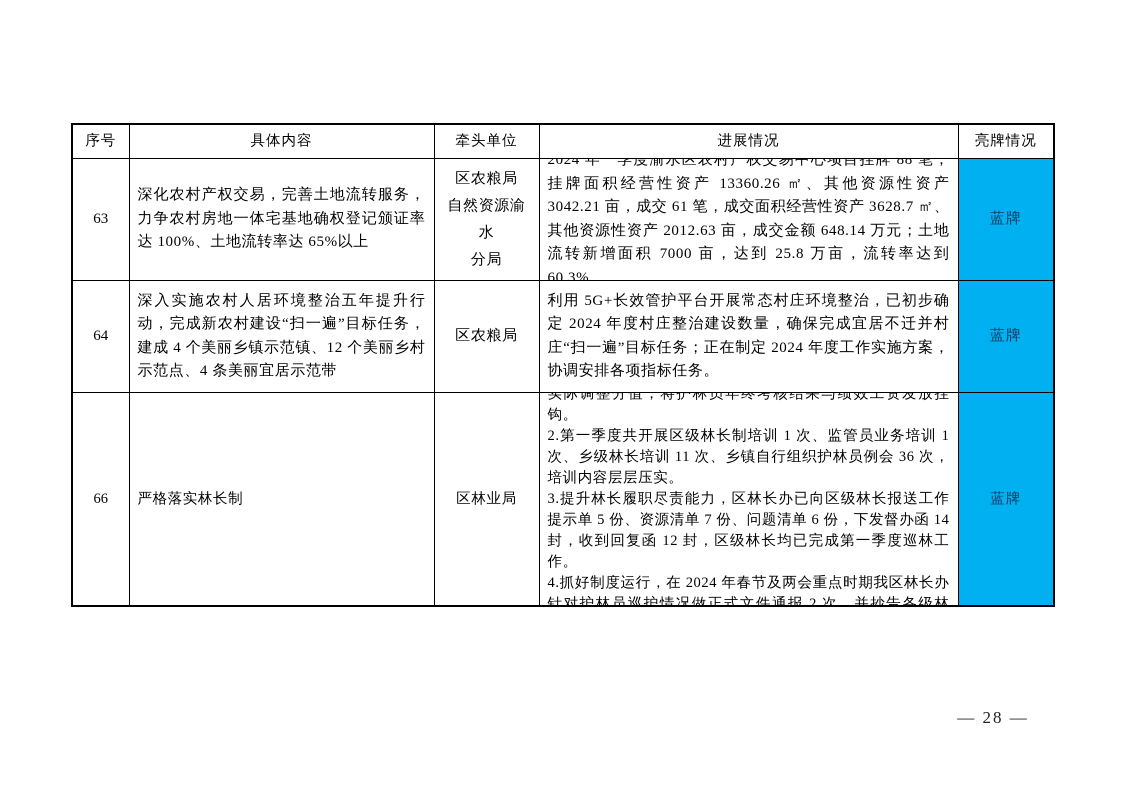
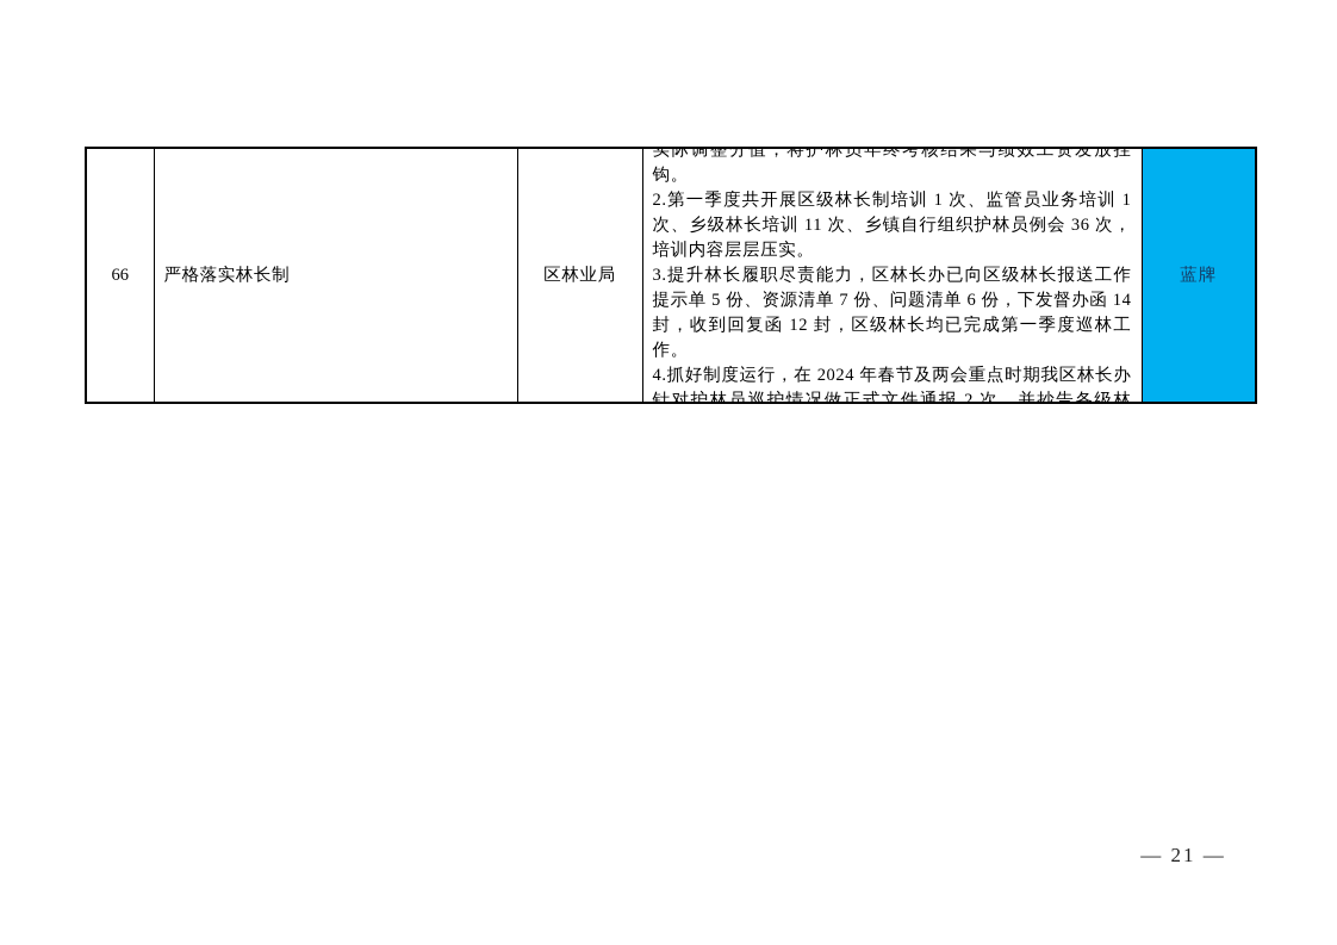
- 序号	具体内容	牵头单位	进展情况	亮牌情况
- 63	深化农村产权交易，完善土地流转服务，力争农村房地一体宅基地确权登记颁证率达 100%、土地流转率达 65%以上	区农粮局 自然资源渝水 分局	2024 年一季度渝水区农村产权交易中心项目挂牌 88 笔，挂牌面积经营性资产 13360.26 ㎡、其他资源性资产 3042.21 亩，成交 61 笔，成交面积经营性资产 3628.7 ㎡、其他资源性资产 2012.63 亩，成交金额 648.14 万元；土地流转新增面积 7000 亩，达到 25.8 万亩，流转率达到 60.3%。	蓝牌
- 64	深入实施农村人居环境整治五年提升行动，完成新农村建设“扫一遍”目标任务，建成 4 个美丽乡镇示范镇、12 个美丽乡村示范点、4 条美丽宜居示范带	区农粮局	利用 5G+长效管护平台开展常态村庄环境整治，已初步确定 2024 年度村庄整治建设数量，确保完成宜居不迁并村庄“扫一遍”目标任务；正在制定 2024 年度工作实施方案，协调安排各项指标任务。	蓝牌
  66	严格落实林长制	区林业局	实际调整分值，将护林员年终考核结果与绩效工资发放挂钩。 2.第一季度共开展区级林长制培训 1 次、监管员业务培训 1 次、乡级林长培训 11 次、乡镇自行组织护林员例会 36 次，培训内容层层压实。 3.提升林长履职尽责能力，区林长办已向区级林长报送工作提示单 5 份、资源清单 7 份、问题清单 6 份，下发督办函 14 封，收到回复函 12 封，区级林长均已完成第一季度巡林工作。 4.抓好制度运行，在 2024 年春节及两会重点时期我区林长办针对护林员巡护情况做正式文件通报 2 次，并抄告各级林	蓝牌
- — 28 —
+ — 21 —
